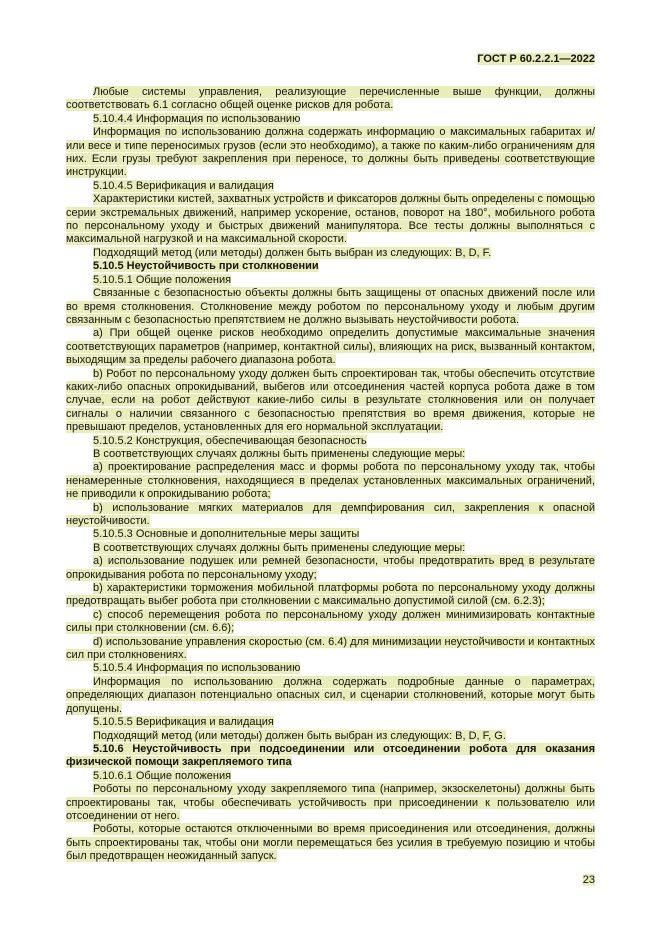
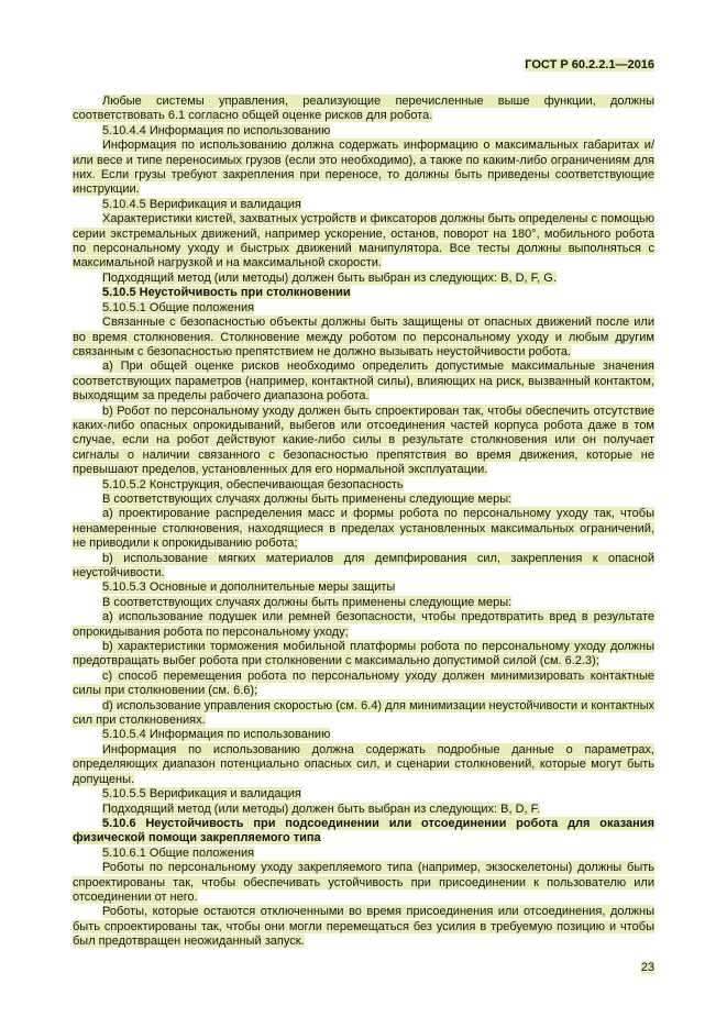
- ГОСТ Р 60.2.2.1—2022
+ ГОСТ Р 60.2.2.1—2016
  Любые системы управления, реализующие перечисленные выше функции, должны соответствовать 6.1 согласно общей оценке рисков для робота.
  5.10.4.4 Информация по использованию
  Информация по использованию должна содержать информацию о максимальных габаритах и/или весе и типе переносимых грузов (если это необходимо), а также по каким-либо ограничениям для них. Если грузы требуют закрепления при переносе, то должны быть приведены соответствующие инструкции.
  5.10.4.5 Верификация и валидация
  Характеристики кистей, захватных устройств и фиксаторов должны быть определены с помощью серии экстремальных движений, например ускорение, останов, поворот на 180°, мобильного робота по персональному уходу и быстрых движений манипулятора. Все тесты должны выполняться с максимальной нагрузкой и на максимальной скорости.
- Подходящий метод (или методы) должен быть выбран из следующих: B, D, F.
+ Подходящий метод (или методы) должен быть выбран из следующих: B, D, F, G.
  5.10.5 Неустойчивость при столкновении
  5.10.5.1 Общие положения
  Связанные с безопасностью объекты должны быть защищены от опасных движений после или во время столкновения. Столкновение между роботом по персональному уходу и любым другим связанным с безопасностью препятствием не должно вызывать неустойчивости робота.
  a) При общей оценке рисков необходимо определить допустимые максимальные значения соответствующих параметров (например, контактной силы), влияющих на риск, вызванный контактом, выходящим за пределы рабочего диапазона робота.
  b) Робот по персональному уходу должен быть спроектирован так, чтобы обеспечить отсутствие каких-либо опасных опрокидываний, выбегов или отсоединения частей корпуса робота даже в том случае, если на робот действуют какие-либо силы в результате столкновения или он получает сигналы о наличии связанного с безопасностью препятствия во время движения, которые не превышают пределов, установленных для его нормальной эксплуатации.
  5.10.5.2 Конструкция, обеспечивающая безопасность
  В соответствующих случаях должны быть применены следующие меры:
  a) проектирование распределения масс и формы робота по персональному уходу так, чтобы ненамеренные столкновения, находящиеся в пределах установленных максимальных ограничений, не приводили к опрокидыванию робота;
  b) использование мягких материалов для демпфирования сил, закрепления к опасной неустойчивости.
  5.10.5.3 Основные и дополнительные меры защиты
  В соответствующих случаях должны быть применены следующие меры:
  a) использование подушек или ремней безопасности, чтобы предотвратить вред в результате опрокидывания робота по персональному уходу;
  b) характеристики торможения мобильной платформы робота по персональному уходу должны предотвращать выбег робота при столкновении с максимально допустимой силой (см. 6.2.3);
  c) способ перемещения робота по персональному уходу должен минимизировать контактные силы при столкновении (см. 6.6);
  d) использование управления скоростью (см. 6.4) для минимизации неустойчивости и контактных сил при столкновениях.
  5.10.5.4 Информация по использованию
  Информация по использованию должна содержать подробные данные о параметрах, определяющих диапазон потенциально опасных сил, и сценарии столкновений, которые могут быть допущены.
  5.10.5.5 Верификация и валидация
- Подходящий метод (или методы) должен быть выбран из следующих: B, D, F, G.
+ Подходящий метод (или методы) должен быть выбран из следующих: B, D, F.
  5.10.6 Неустойчивость при подсоединении или отсоединении робота для оказания физической помощи закрепляемого типа
  5.10.6.1 Общие положения
  Роботы по персональному уходу закрепляемого типа (например, экзоскелетоны) должны быть спроектированы так, чтобы обеспечивать устойчивость при присоединении к пользователю или отсоединении от него.
  Роботы, которые остаются отключенными во время присоединения или отсоединения, должны быть спроектированы так, чтобы они могли перемещаться без усилия в требуемую позицию и чтобы был предотвращен неожиданный запуск.
  23
